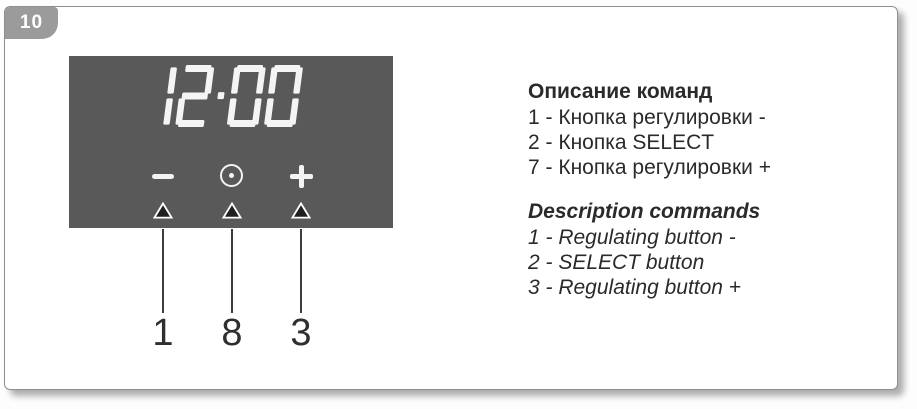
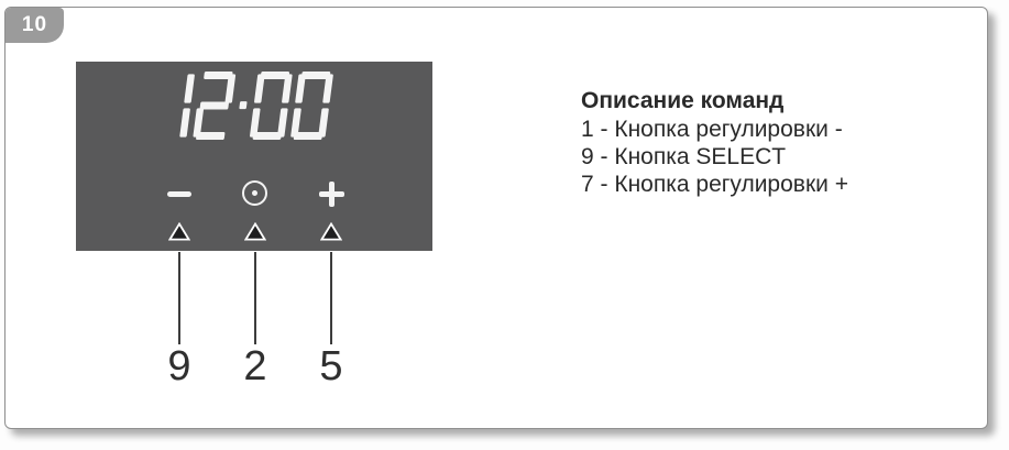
  10
- 1
+ 9
- 8
+ 2
- 3
+ 5
  Описание команд
  1 - Кнопка регулировки -
- 2 - Кнопка SELECT
+ 9 - Кнопка SELECT
  7 - Кнопка регулировки +
- Description commands
- 1 - Regulating button -
- 2 - SELECT button
- 3 - Regulating button +
